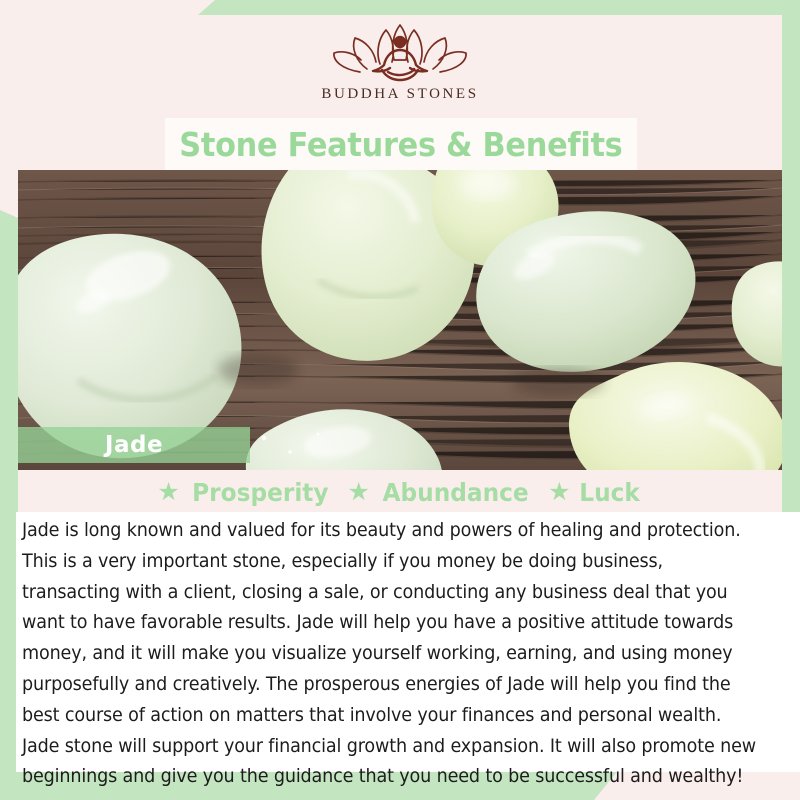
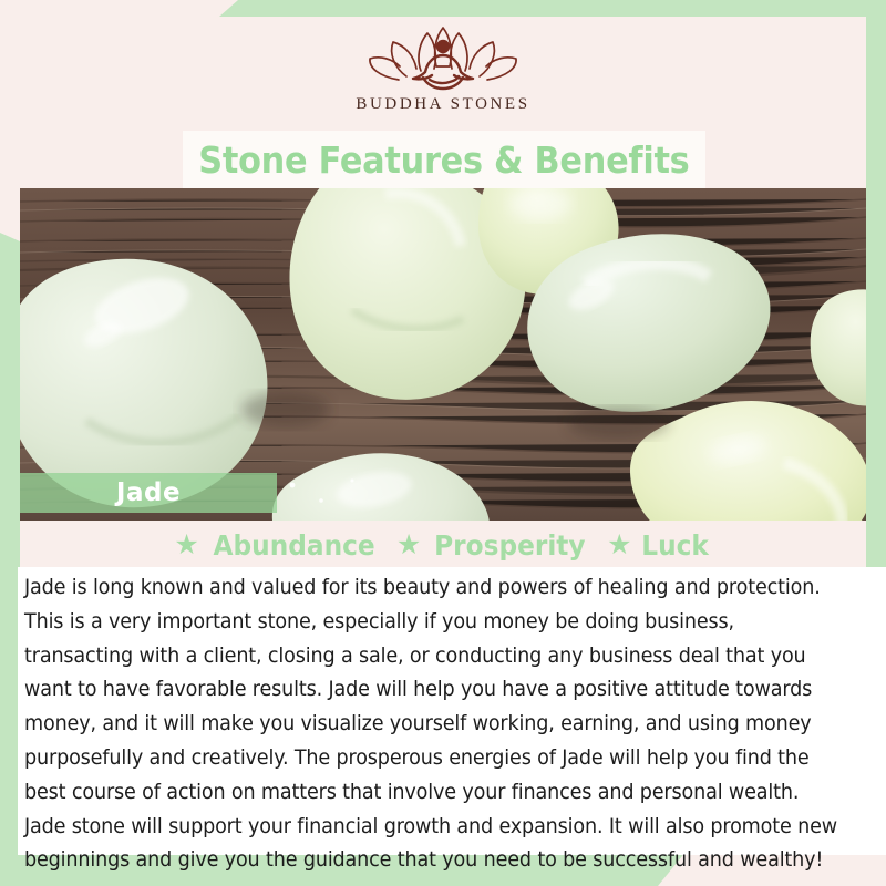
  BUDDHA STONES
  Stone Features & Benefits
  Jade
  ★
- Prosperity
+ Abundance
  ★
- Abundance
+ Prosperity
  ★
  Luck
  Jade is long known and valued for its beauty and powers of healing and protection. This is a very important stone, especially if you money be doing business, transacting with a client, closing a sale, or conducting any business deal that you want to have favorable results. Jade will help you have a positive attitude towards money, and it will make you visualize yourself working, earning, and using money purposefully and creatively. The prosperous energies of Jade will help you find the best course of action on matters that involve your finances and personal wealth. Jade stone will support your financial growth and expansion. It will also promote new beginnings and give you the guidance that you need to be successful and wealthy!
